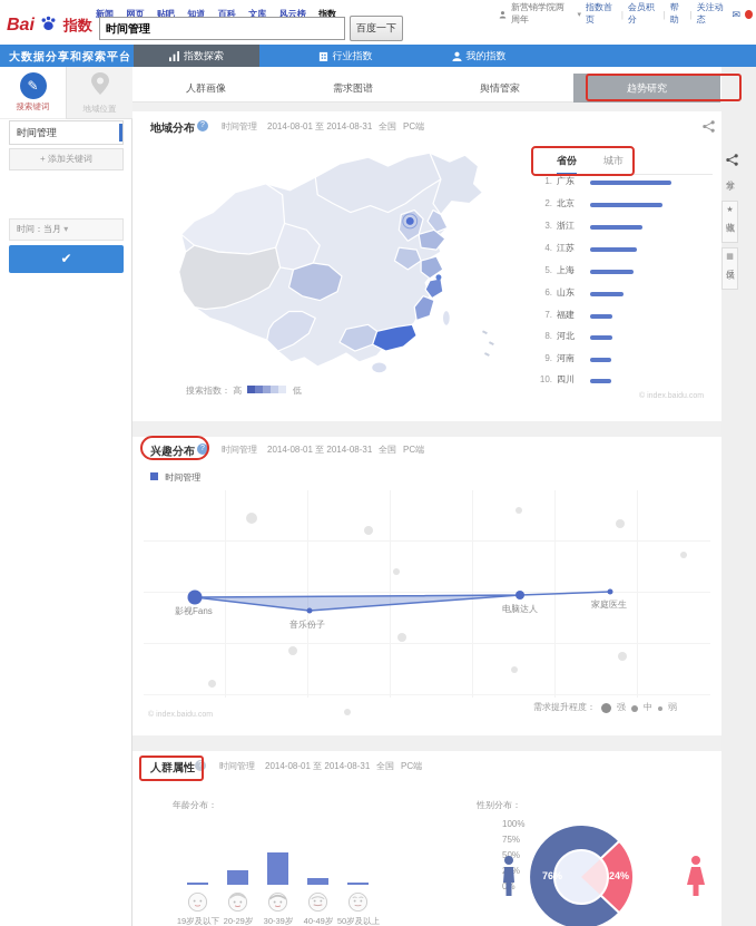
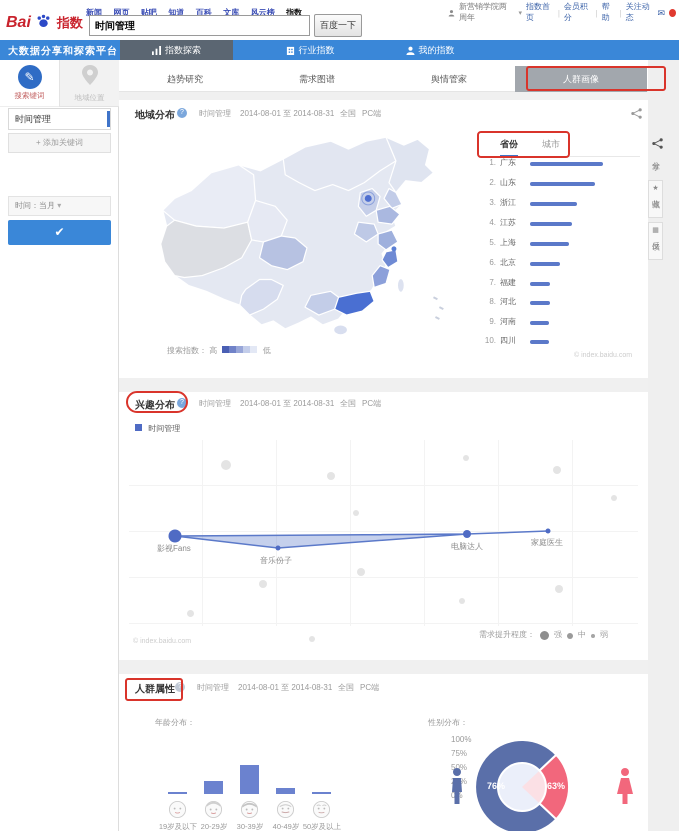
  新闻 网页 贴吧 知道 百科 文库 风云榜 指数
  新营销学院两周年
  指数首页
  会员积分
  |
  帮助
  |
  关注动态
  ✉
  Bai 指数
  时间管理
  百度一下
  大数据分享和探索平台
  指数探索
  行业指数
  我的指数
  ✎
  搜索键词
  地域位置
  时间管理
  + 添加关键词
  时间：当月 ▾
  ✔
- 人群画像
+ 趋势研究
  需求图谱
  舆情管家
- 趋势研究
+ 人群画像
  地域分布
  时间管理
  2014-08-01 至 2014-08-31
  全国
  PC端
  搜索指数： 高 低
  省份
  城市
  1.
  广东
  2.
- 北京
+ 山东
  3.
  浙江
  4.
  江苏
  5.
  上海
  6.
- 山东
+ 北京
  7.
  福建
  8.
  河北
  9.
  河南
  10.
  四川
  兴趣分布
  时间管理
  2014-08-01 至 2014-08-31
  全国
  PC端
  时间管理
  影视Fans
  音乐份子
  电脑达人
  家庭医生
  需求提升程度：
  强
  中
  弱
  人群属性
  时间管理
  2014-08-01 至 2014-08-31
  全国
  PC端
  年龄分布：
  100%
  75%
  50%
  19岁及以下
  20-29岁
  30-39岁
  40-49岁
  50岁及以上
  性别分布：
  76%
- 24%
+ 63%
